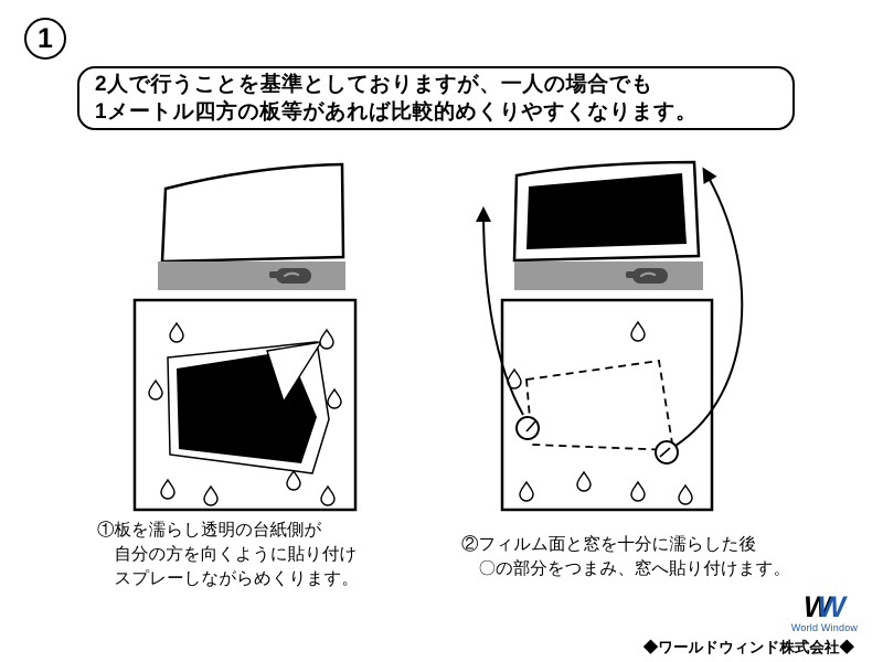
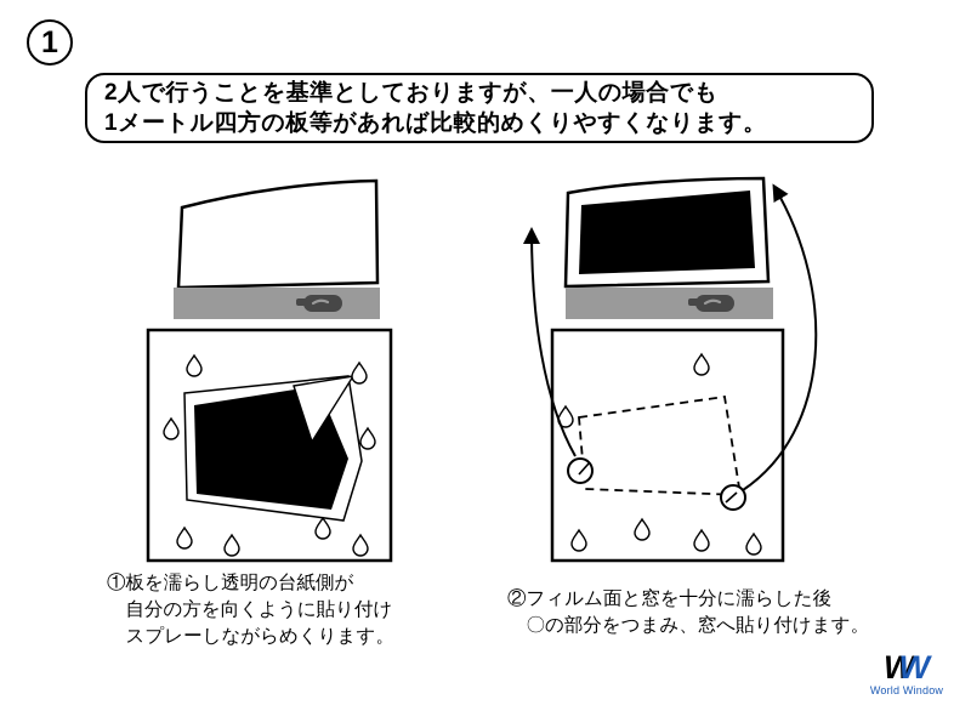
  1
  2人で行うことを基準としておりますが、一人の場合でも
  1メートル四方の板等があれば比較的めくりやすくなります。
  ①板を濡らし透明の台紙側が
  自分の方を向くように貼り付け
  スプレーしながらめくります。
  ②フィルム面と窓を十分に濡らした後
  〇の部分をつまみ、窓へ貼り付けます。
  WW
  World Window
- ◆ワールドウィンド株式会社◆
